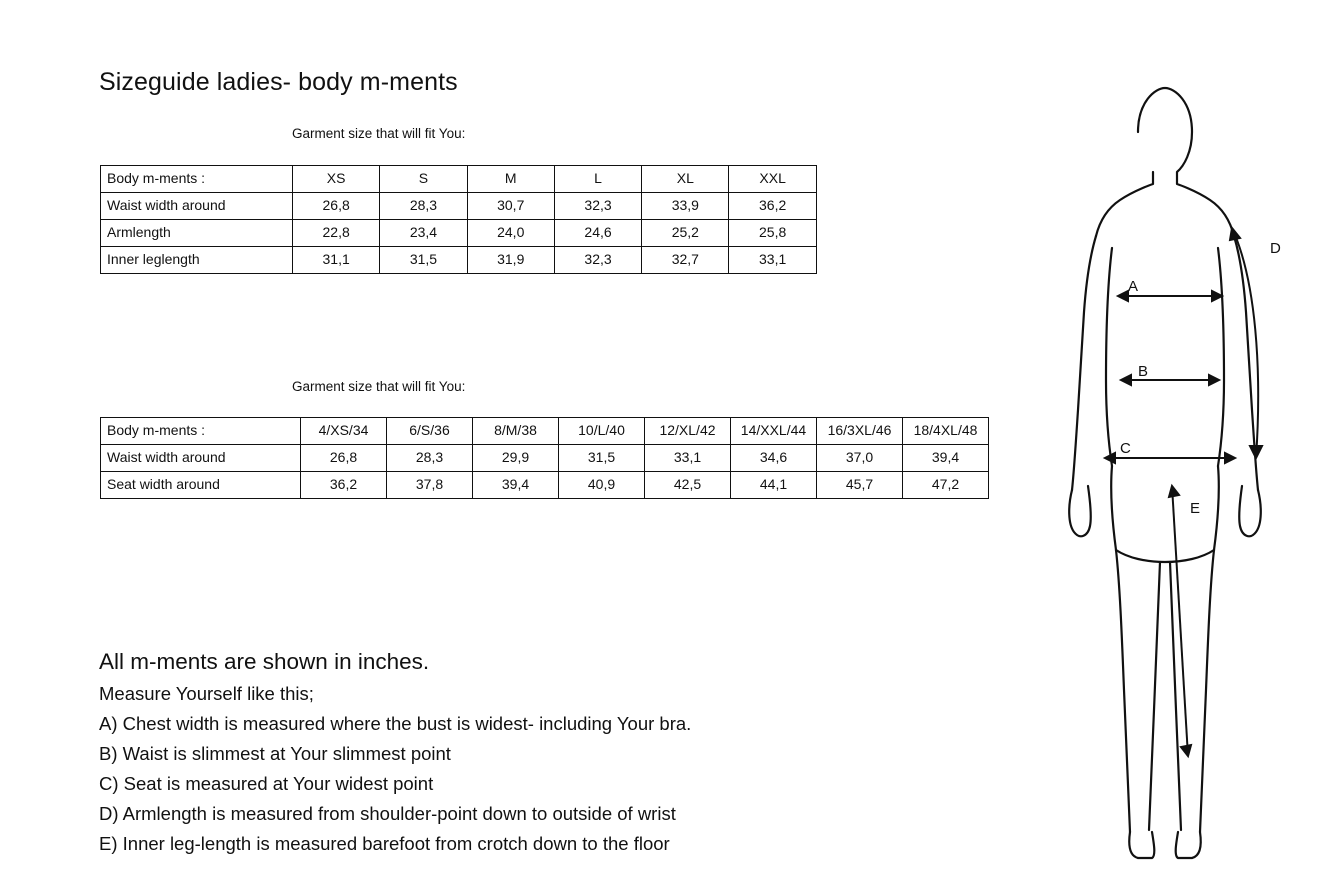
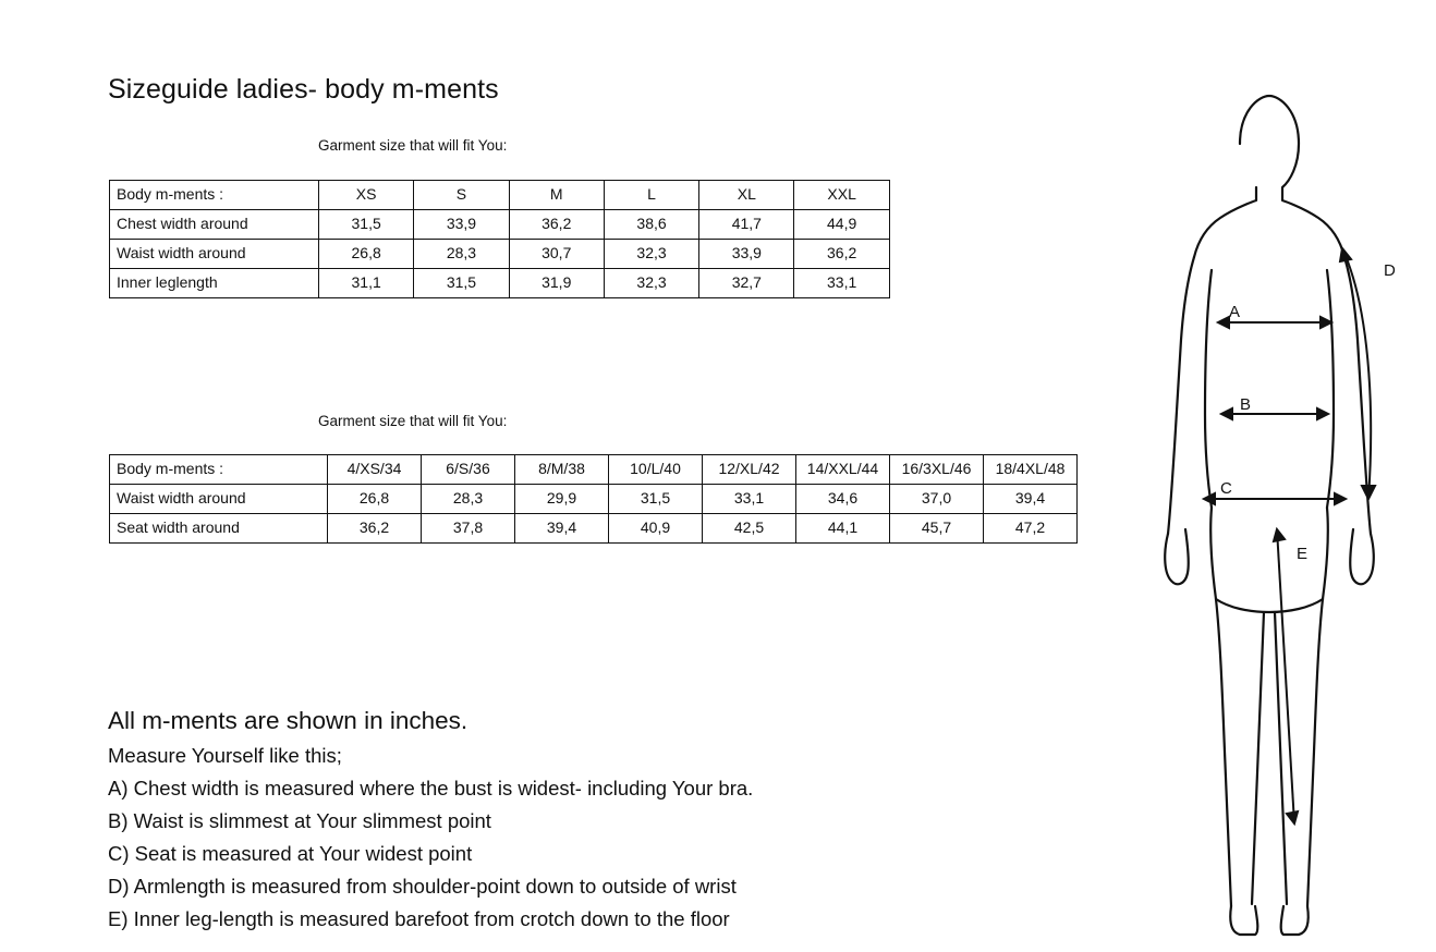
  Sizeguide ladies- body m-ments
  Garment size that will fit You:
  Body m-ments :	XS	S	M	L	XL	XXL
+ Chest width around	31,5	33,9	36,2	38,6	41,7	44,9
  Waist width around	26,8	28,3	30,7	32,3	33,9	36,2
- Armlength	22,8	23,4	24,0	24,6	25,2	25,8
  Inner leglength	31,1	31,5	31,9	32,3	32,7	33,1
  Garment size that will fit You:
  Body m-ments :	4/XS/34	6/S/36	8/M/38	10/L/40	12/XL/42	14/XXL/44	16/3XL/46	18/4XL/48
  Waist width around	26,8	28,3	29,9	31,5	33,1	34,6	37,0	39,4
  Seat width around	36,2	37,8	39,4	40,9	42,5	44,1	45,7	47,2
  All m-ments are shown in inches.
  Measure Yourself like this;
  A) Chest width is measured where the bust is widest- including Your bra.
  B) Waist is slimmest at Your slimmest point
  C) Seat is measured at Your widest point
  D) Armlength is measured from shoulder-point down to outside of wrist
  E) Inner leg-length is measured barefoot from crotch down to the floor
  A
  B
  C
  D
  E
